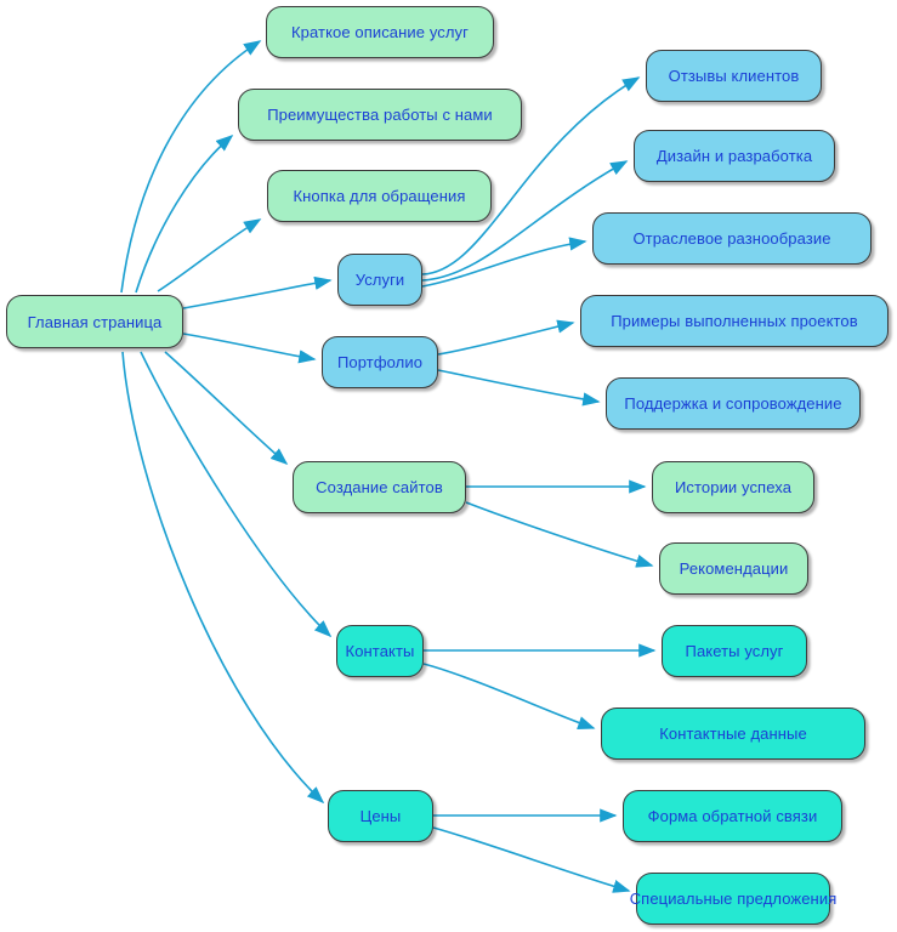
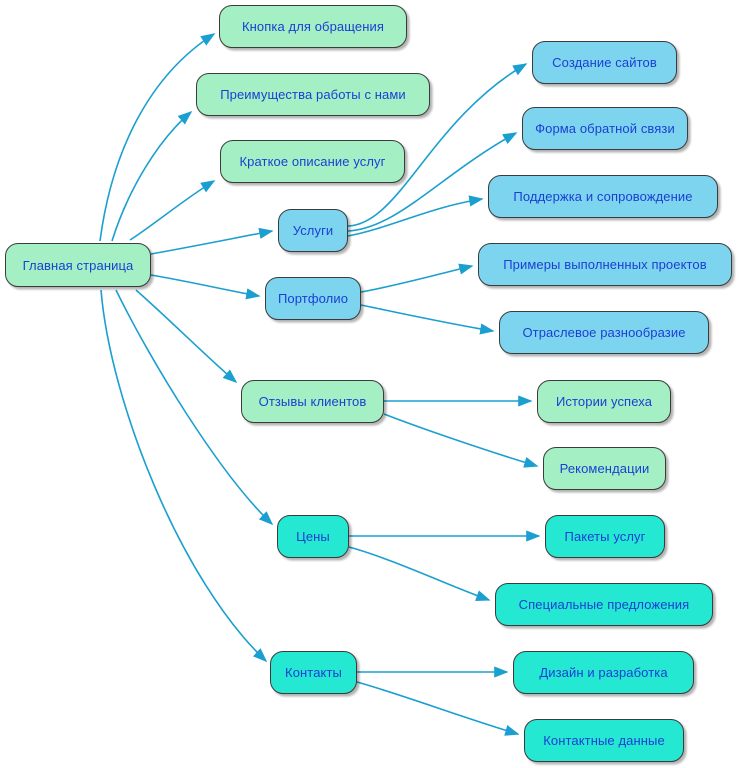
  Главная страница
- Краткое описание услуг
+ Кнопка для обращения
  Преимущества работы с нами
- Кнопка для обращения
+ Краткое описание услуг
  Услуги
  Портфолио
- Отзывы клиентов
+ Создание сайтов
- Дизайн и разработка
+ Форма обратной связи
- Отраслевое разнообразие
+ Поддержка и сопровождение
  Примеры выполненных проектов
- Поддержка и сопровождение
+ Отраслевое разнообразие
- Создание сайтов
+ Отзывы клиентов
  Истории успеха
  Рекомендации
- Контакты
+ Цены
  Пакеты услуг
- Контактные данные
+ Специальные предложения
- Цены
+ Контакты
- Форма обратной связи
+ Дизайн и разработка
- Специальные предложения
+ Контактные данные
